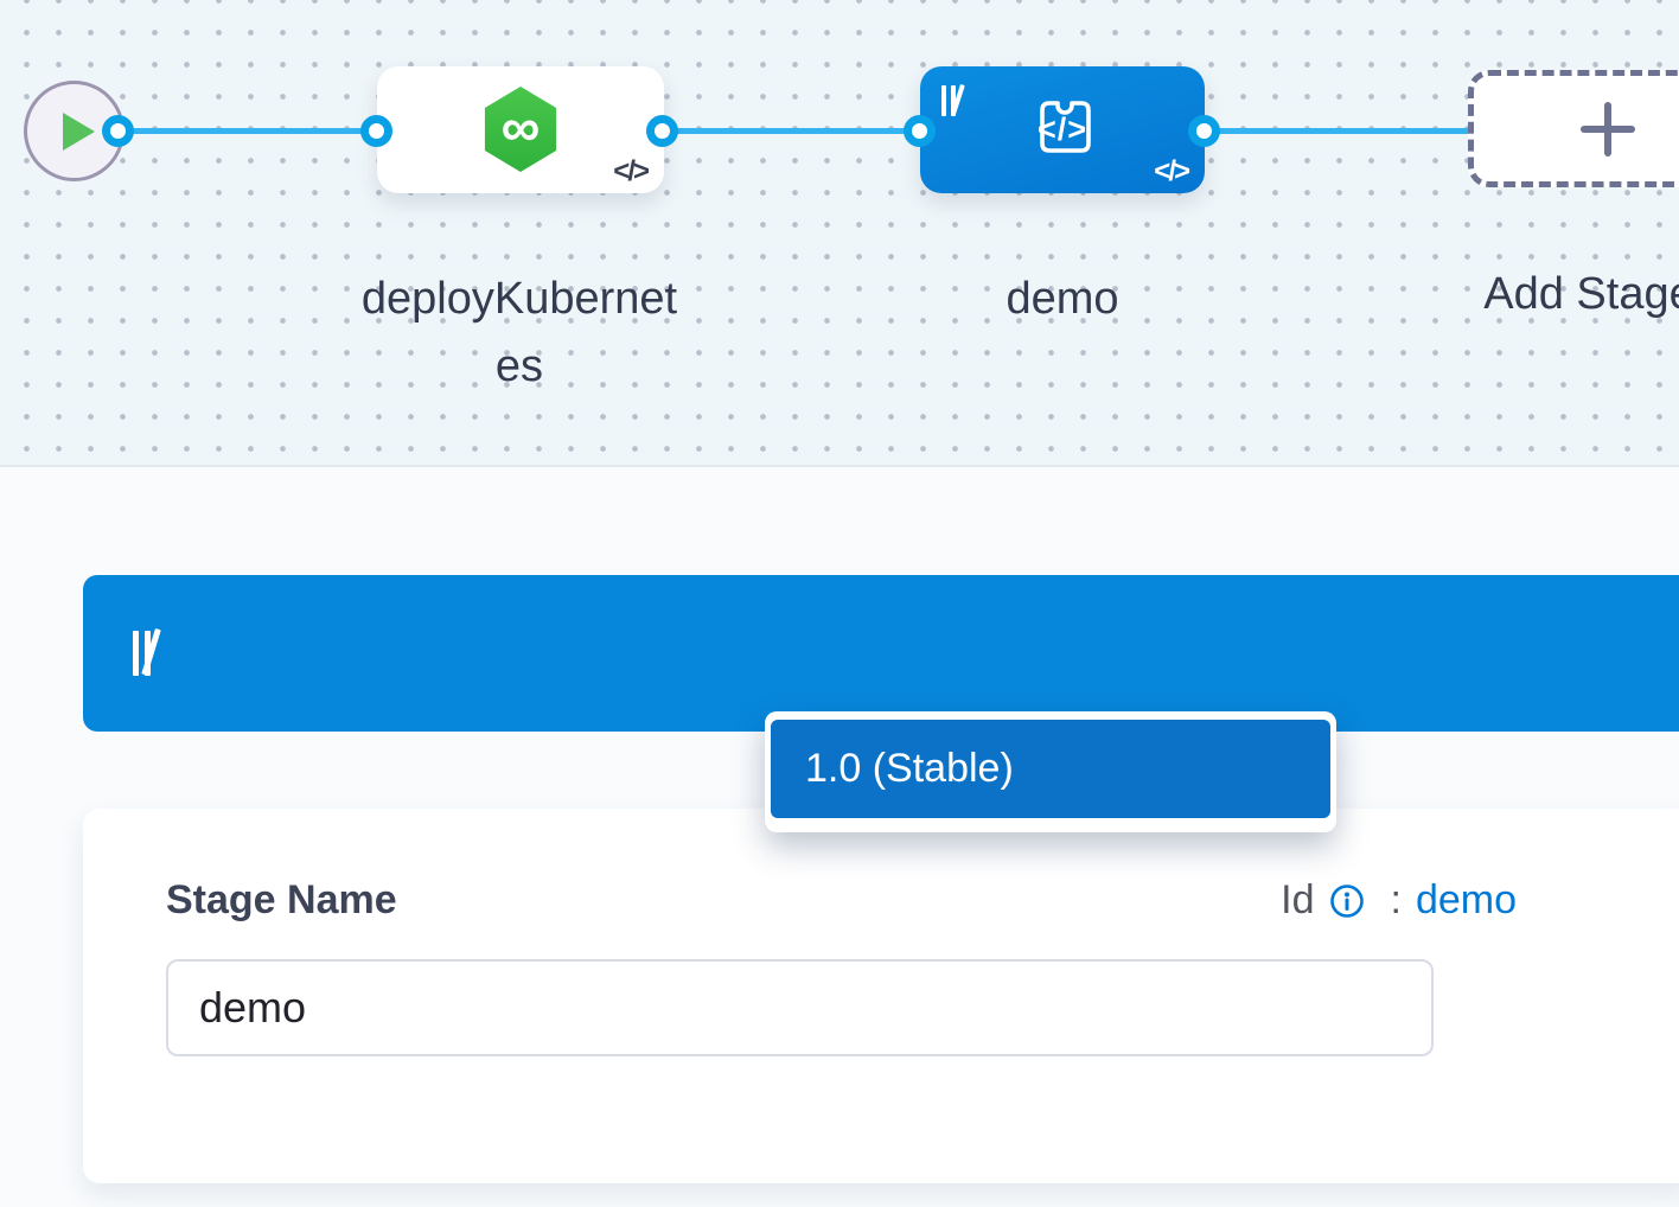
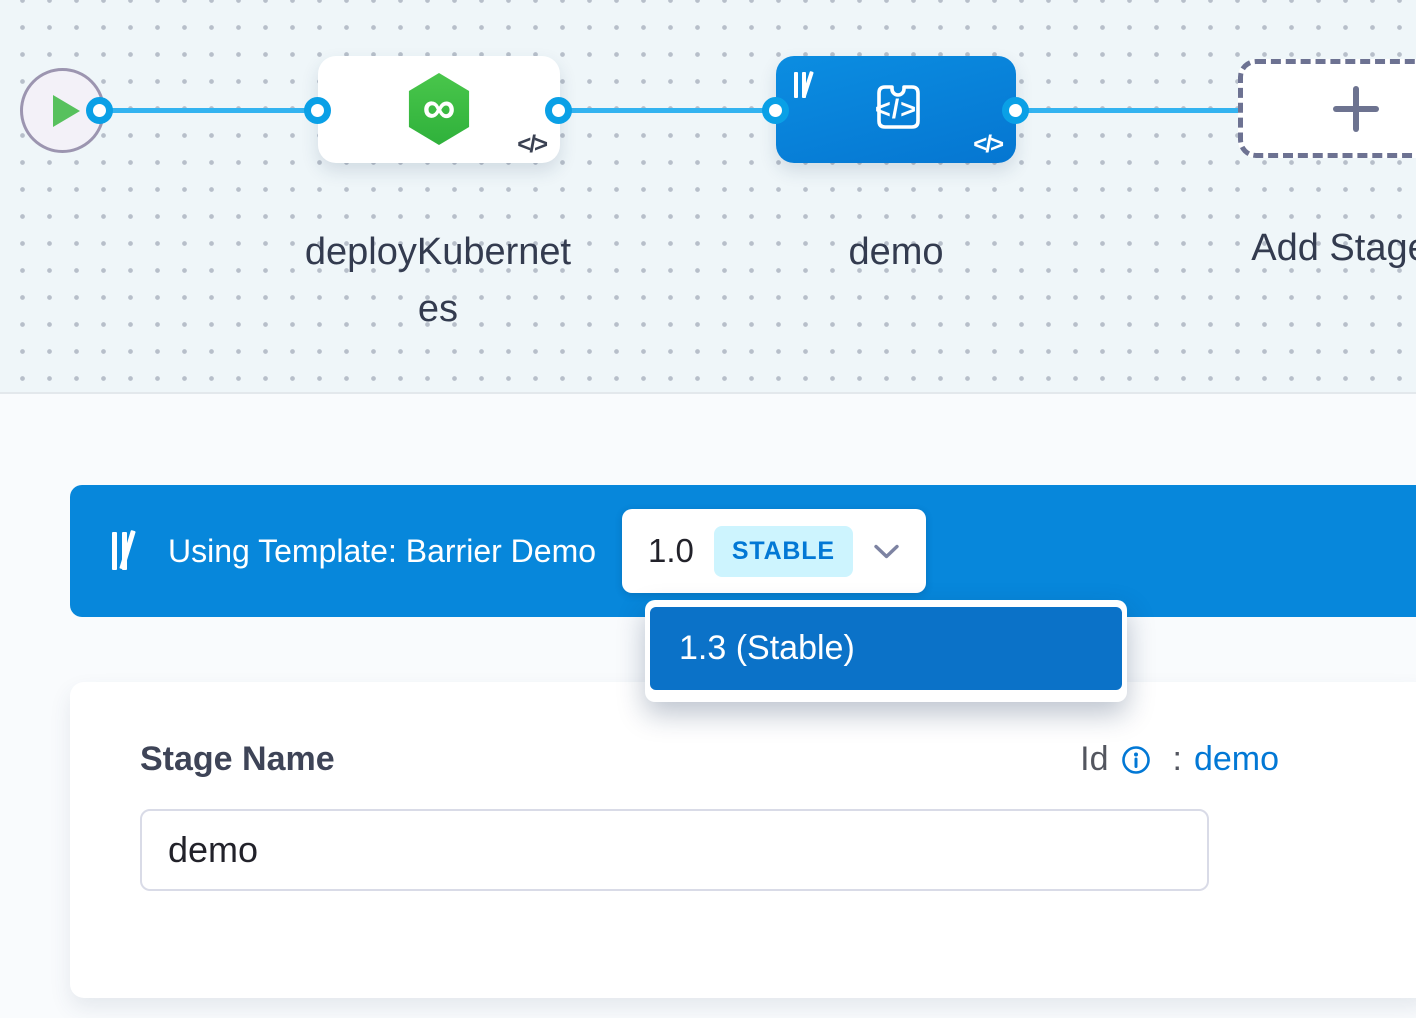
  ∞
  </>
  </>
  </>
  deployKubernetes
  demo
  Add Stag
+ Using Template: Barrier Demo
+ 1.0
+ STABLE
- 1.0 (Stable)
+ 1.3 (Stable)
  Stage Name
  Id
  :
  demo
  demo
